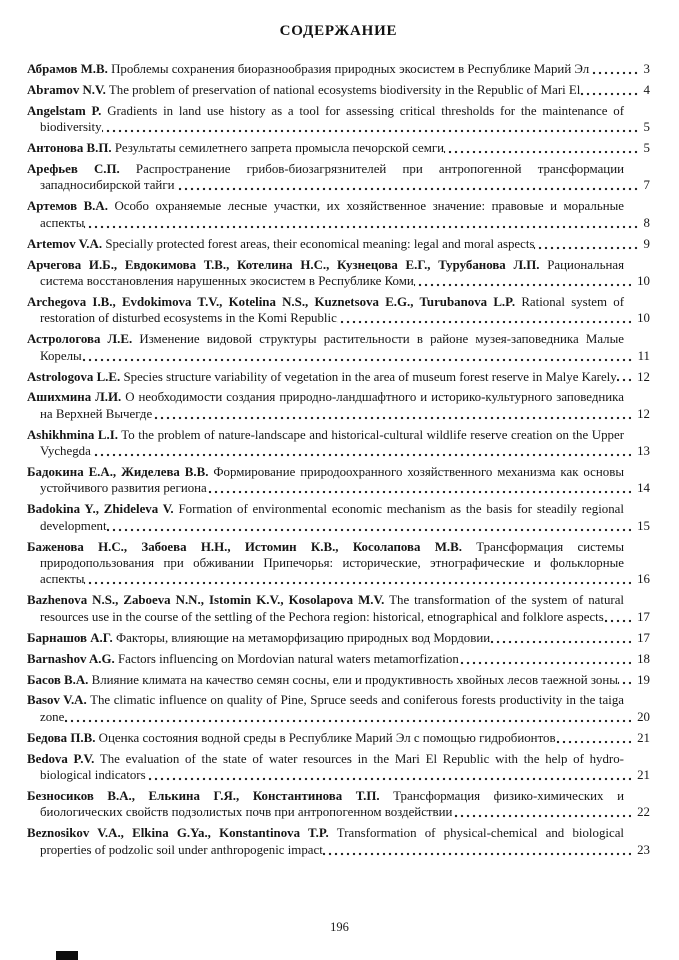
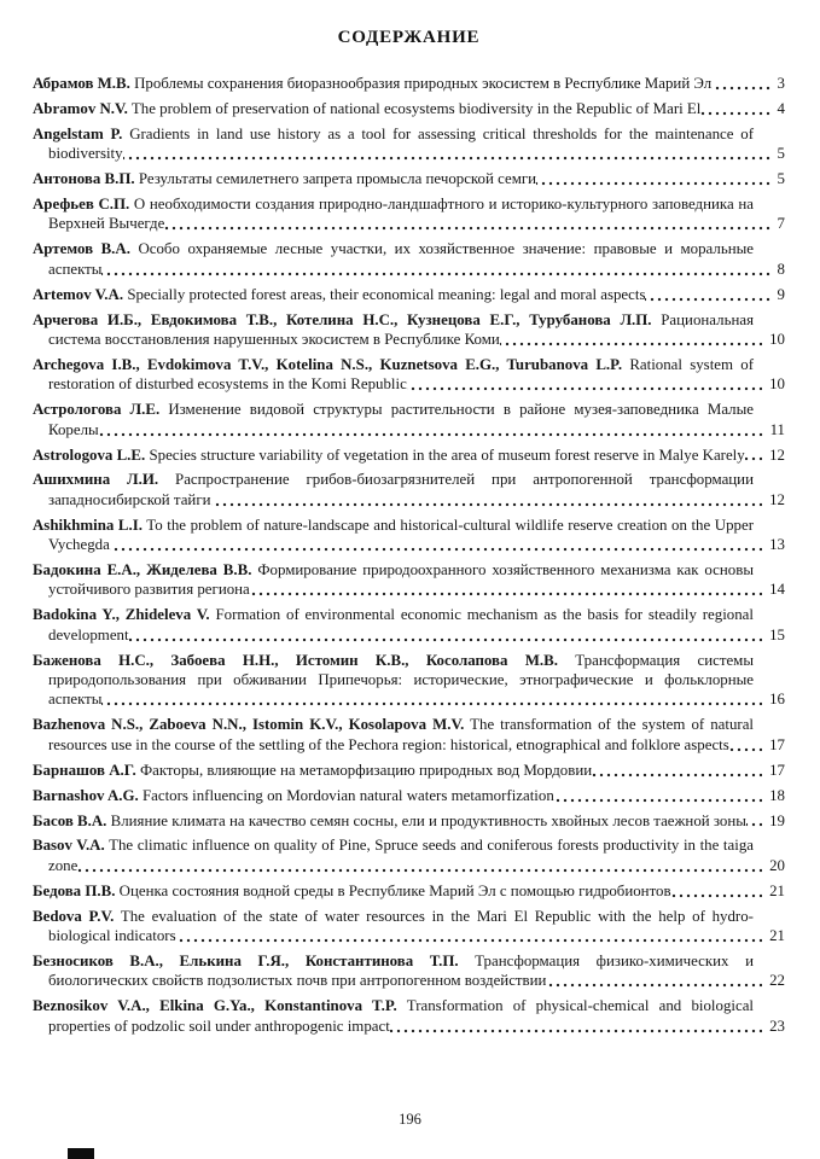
  СОДЕРЖАНИЕ
  Абрамов М.В. Проблемы сохранения биоразнообразия природных экосистем в Республике Марий Эл
  3
  Abramov N.V. The problem of preservation of national ecosystems biodiversity in the Republic of Mari El
  4
  Angelstam P. Gradients in land use history as a tool for assessing critical thresholds for the maintenance of biodiversity
  5
  Антонова В.П. Результаты семилетнего запрета промысла печорской семги
  5
- Арефьев С.П. Распространение грибов-биозагрязнителей при антропогенной трансформации западносибирской тайги
+ Арефьев С.П. О необходимости создания природно-ландшафтного и историко-культурного заповедника на Верхней Вычегде
  7
  Артемов В.А. Особо охраняемые лесные участки, их хозяйственное значение: правовые и моральные аспекты
  8
  Artemov V.A. Specially protected forest areas, their economical meaning: legal and moral aspects
  9
  Арчегова И.Б., Евдокимова Т.В., Котелина Н.С., Кузнецова Е.Г., Турубанова Л.П. Рациональная система восстановления нарушенных экосистем в Республике Коми
  10
  Archegova I.B., Evdokimova T.V., Kotelina N.S., Kuznetsova E.G., Turubanova L.P. Rational system of restoration of disturbed ecosystems in the Komi Republic
  10
  Астрологова Л.Е. Изменение видовой структуры растительности в районе музея-заповедника Малые Корелы
  11
  Astrologova L.E. Species structure variability of vegetation in the area of museum forest reserve in Malye Karely
  12
- Ашихмина Л.И. О необходимости создания природно-ландшафтного и историко-культурного заповедника на Верхней Вычегде
+ Ашихмина Л.И. Распространение грибов-биозагрязнителей при антропогенной трансформации западносибирской тайги
  12
  Ashikhmina L.I. To the problem of nature-landscape and historical-cultural wildlife reserve creation on the Upper Vychegda
  13
  Бадокина Е.А., Жиделева В.В. Формирование природоохранного хозяйственного механизма как основы устойчивого развития региона
  14
  Badokina Y., Zhideleva V. Formation of environmental economic mechanism as the basis for steadily regional development
  15
  Баженова Н.С., Забоева Н.Н., Истомин К.В., Косолапова М.В. Трансформация системы природопользования при обживании Припечорья: исторические, этнографические и фольклорные аспекты
  16
  Bazhenova N.S., Zaboeva N.N., Istomin K.V., Kosolapova M.V. The transformation of the system of natural resources use in the course of the settling of the Pechora region: historical, etnographical and folklore aspects
  17
  Барнашов А.Г. Факторы, влияющие на метаморфизацию природных вод Мордовии
  17
  Barnashov A.G. Factors influencing on Mordovian natural waters metamorfization
  18
  Басов В.А. Влияние климата на качество семян сосны, ели и продуктивность хвойных лесов таежной зоны
  19
  Basov V.A. The climatic influence on quality of Pine, Spruce seeds and coniferous forests productivity in the taiga zone
  20
  Бедова П.В. Оценка состояния водной среды в Республике Марий Эл с помощью гидробионтов
  21
  Bedova P.V. The evaluation of the state of water resources in the Mari El Republic with the help of hydro-biological indicators
  21
  Безносиков В.А., Елькина Г.Я., Константинова Т.П. Трансформация физико-химических и биологических свойств подзолистых почв при антропогенном воздействии
  22
  Beznosikov V.A., Elkina G.Ya., Konstantinova T.P. Transformation of physical-chemical and biological properties of podzolic soil under anthropogenic impact
  23
  196
